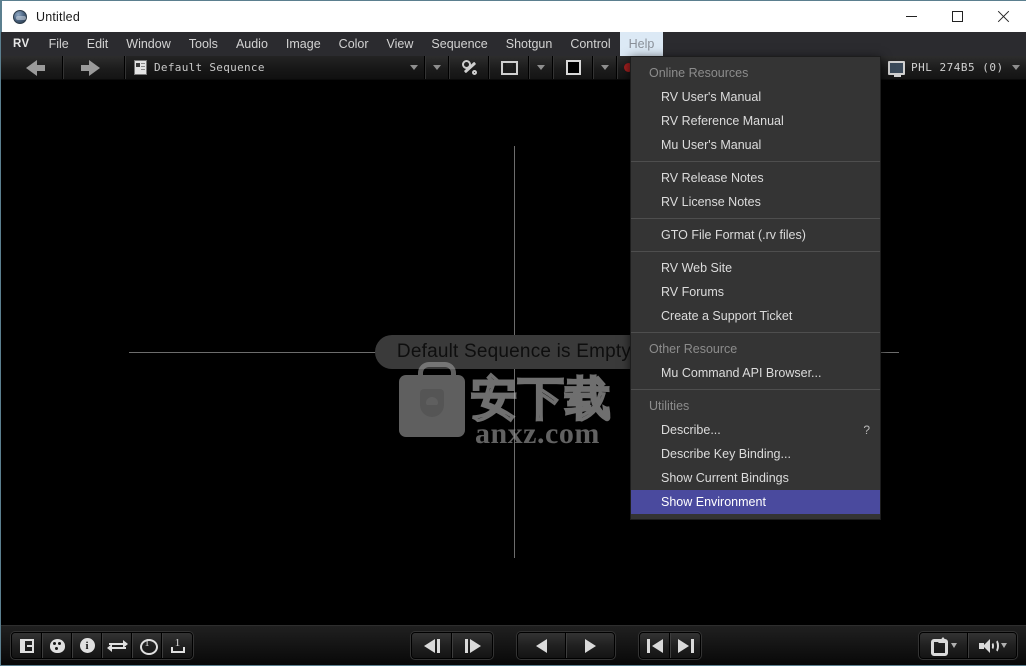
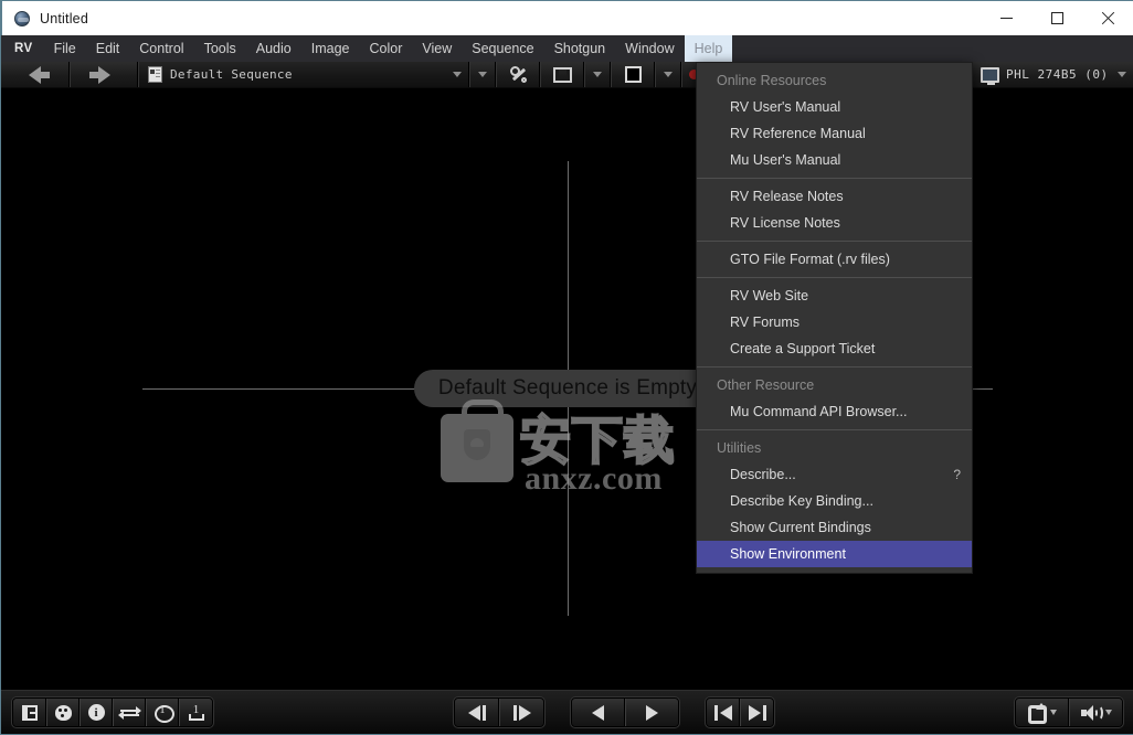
  Untitled
  RV
  File
  Edit
- Window
+ Control
  Tools
  Audio
  Image
  Color
  View
  Sequence
  Shotgun
- Control
+ Window
  Help
  Default Sequence
  PHL 274B5 (0)
  Default Sequence is Empty
  安下载
  anxz.com
  Online Resources
  RV User's Manual
  RV Reference Manual
  Mu User's Manual
  RV Release Notes
  RV License Notes
  GTO File Format (.rv files)
  RV Web Site
  RV Forums
  Create a Support Ticket
  Other Resource
  Mu Command API Browser...
  Utilities
  Describe...
  ?
  Describe Key Binding...
  Show Current Bindings
  Show Environment
  i
